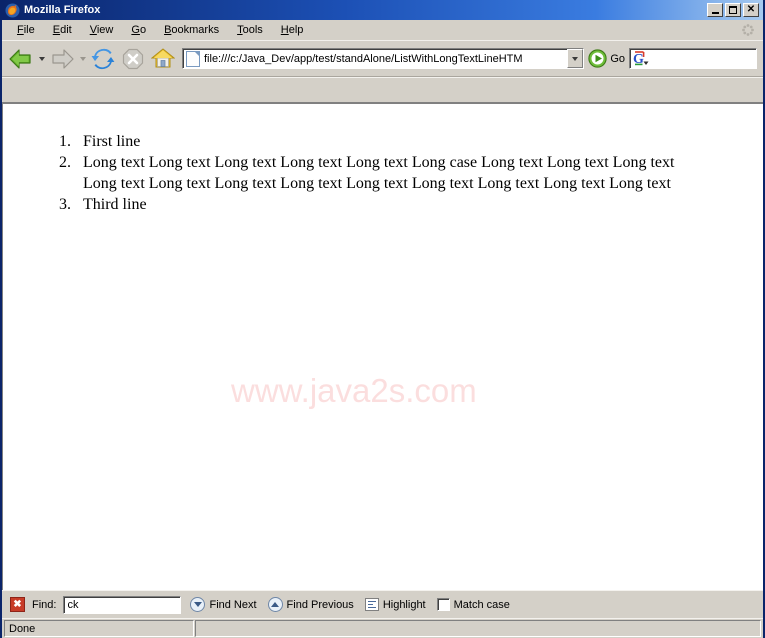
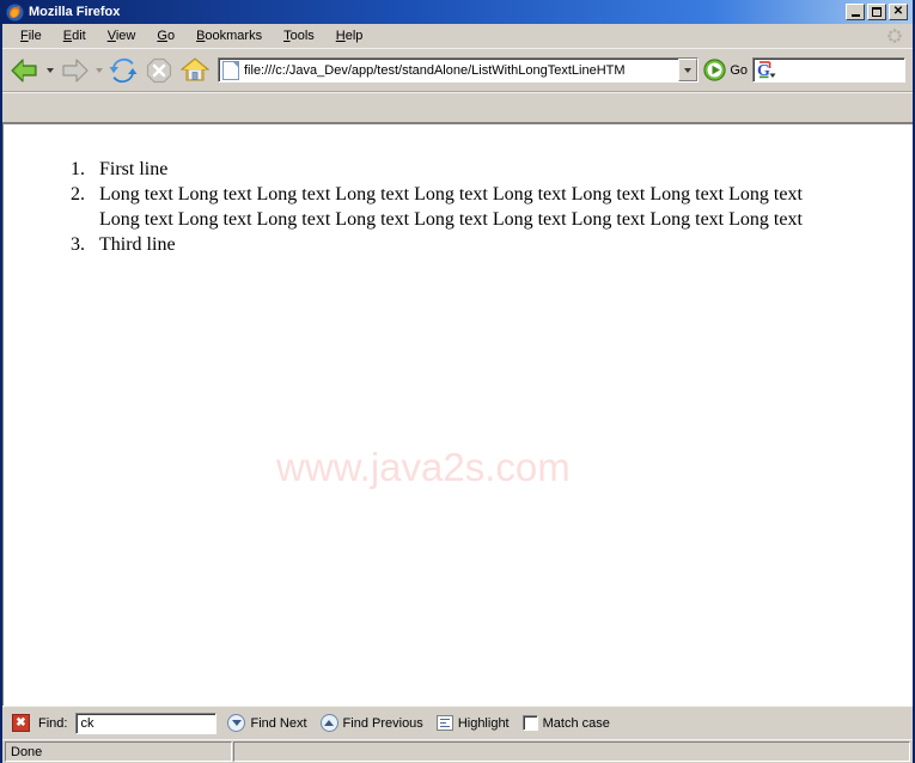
  Mozilla Firefox
  ✕
  File
  Edit
  View
  Go
  Bookmarks
  Tools
  Help
  file:///c:/Java_Dev/app/test/standAlone/ListWithLongTextLineHTM
  Go
  G
  First line
- Long text Long text Long text Long text Long text Long case Long text Long text Long text Long text Long text Long text Long text Long text Long text Long text Long text Long text
+ Long text Long text Long text Long text Long text Long text Long text Long text Long text Long text Long text Long text Long text Long text Long text Long text Long text Long text
  Third line
  www.java2s.com
  ✖
  Find:
  ck
  Find Next
  Find Previous
  Highlight
  Match case
  Done
